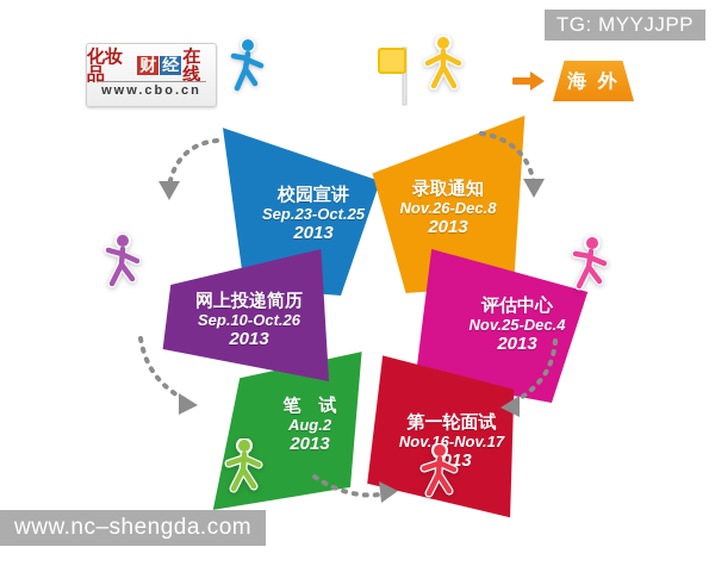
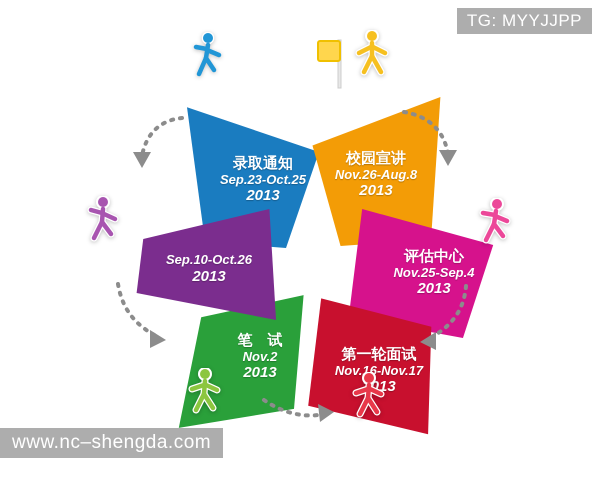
- 化妆品
- 财
- 经
- 在线
- www.cbo.cn
- 海 外
- 校园宣讲
+ 录取通知
  Sep.23-Oct.25
  2013
- 录取通知
+ 校园宣讲
- Nov.26-Dec.8
+ Nov.26-Aug.8
  2013
  评估中心
- Nov.25-Dec.4
+ Nov.25-Sep.4
  2013
  第一轮面试
  Nov.16-Nov.17
  013
  笔 试
- Aug.2
+ Nov.2
  2013
- 网上投递简历
  Sep.10-Oct.26
  2013
  TG: MYYJJPP
  www.nc–shengda.com
